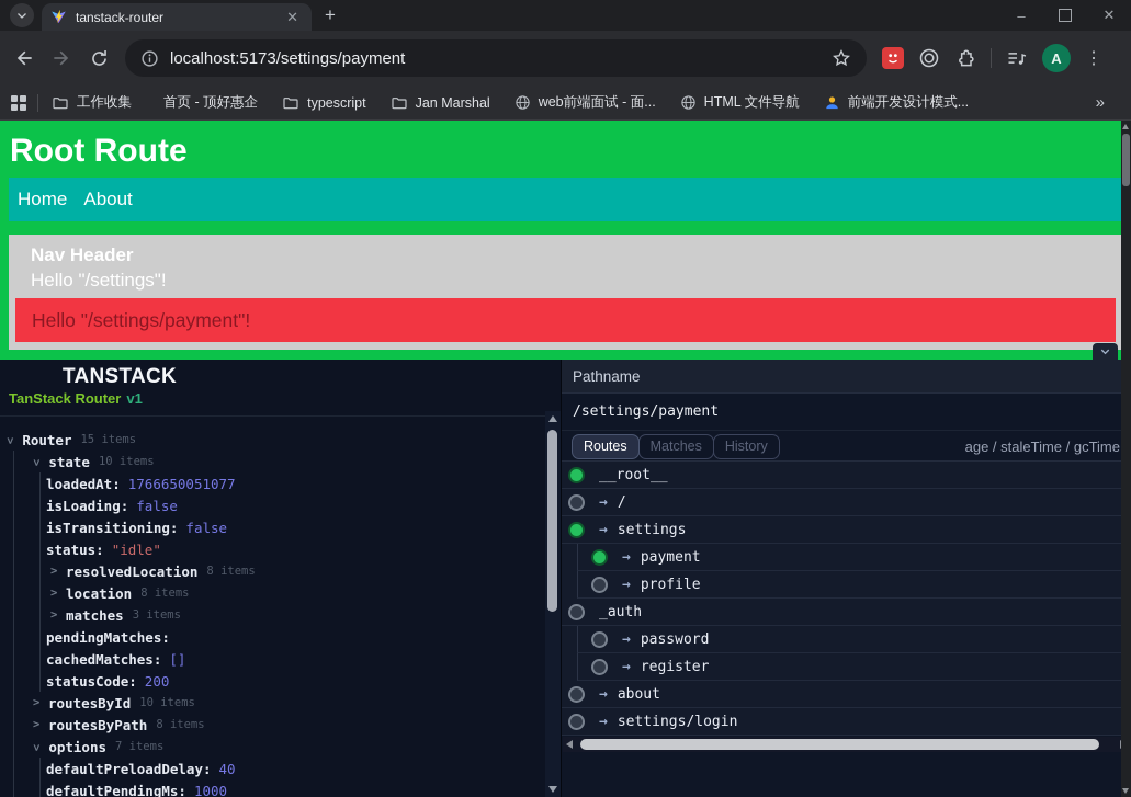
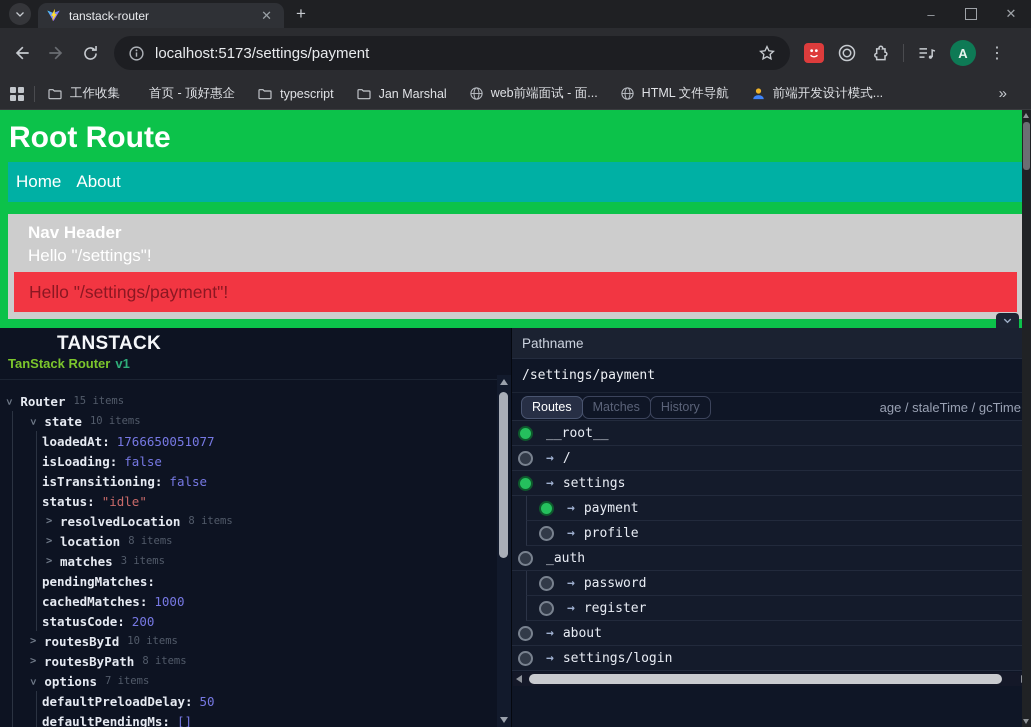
  tanstack-router
  ✕
  +
  –
  ✕
  localhost:5173/settings/payment
  A
  ⋮
  工作收集
  首页 - 顶好惠企
  typescript
  Jan Marshal
  web前端面试 - 面...
  HTML 文件导航
  前端开发设计模式...
  »
  Root Route
  Home
  About
  Nav Header
  Hello "/settings"!
  Hello "/settings/payment"!
  TANSTACK
  TanStack Router v1
  Router
  15 items
  state
  10 items
  loadedAt
  1766650051077
  isLoading
  false
  isTransitioning
  false
  status
  "idle"
  >
  resolvedLocation
  8 items
  >
  location
  8 items
  >
  matches
  3 items
  pendingMatches
  cachedMatches
- []
+ 1000
  statusCode
  200
  >
  routesById
  10 items
  >
  routesByPath
  8 items
  options
  7 items
  defaultPreloadDelay
- 40
+ 50
  defaultPendingMs
- 1000
+ []
  Pathname
  /settings/payment
  Routes
  Matches
  History
  age / staleTime / gcTime
  __root__
  →
  /
  →
  settings
  →
  payment
  →
  profile
  _auth
  →
  password
  →
  register
  →
  about
  →
  settings/login
